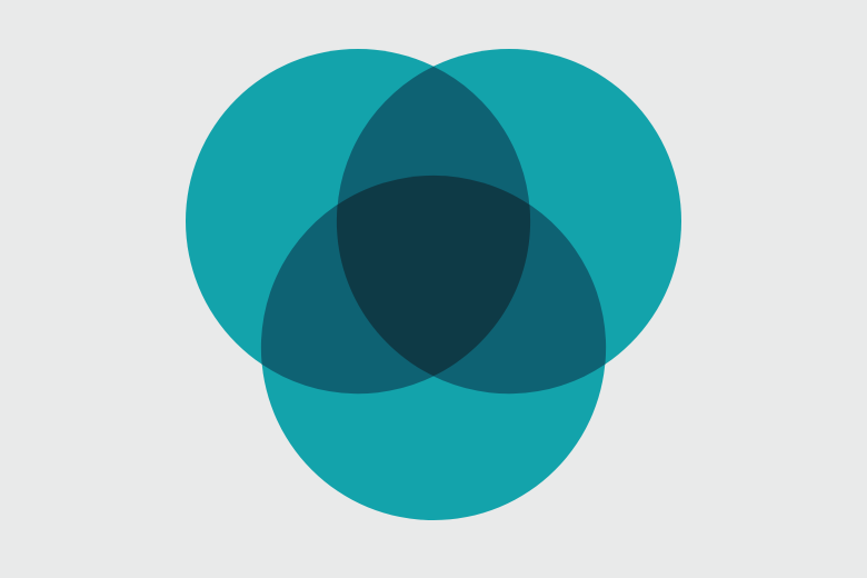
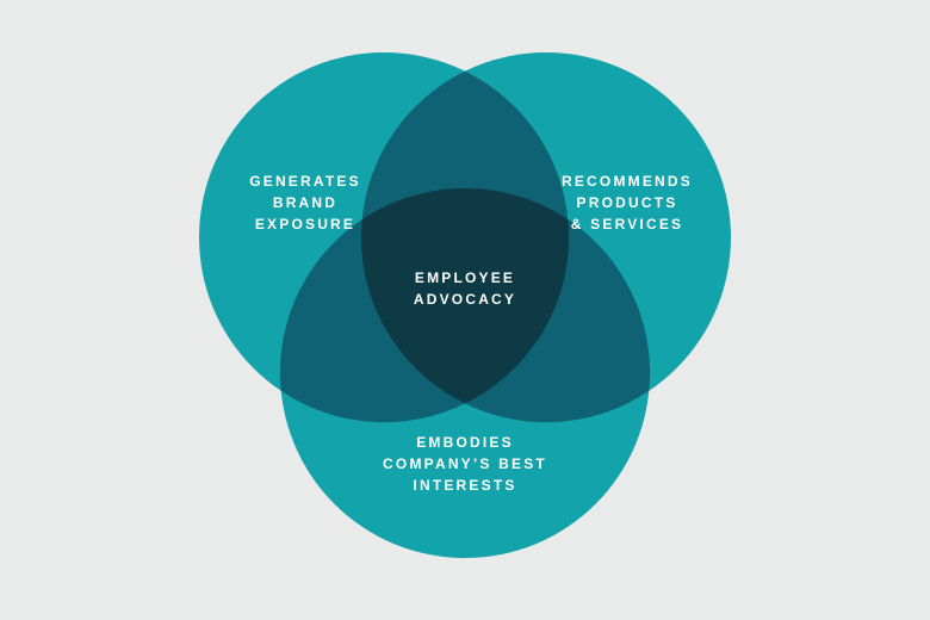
+ GENERATES
+ BRAND
+ EXPOSURE
+ RECOMMENDS
+ PRODUCTS
+ & SERVICES
+ EMPLOYEE
+ ADVOCACY
+ EMBODIES
+ COMPANY’S BEST
+ INTERESTS
